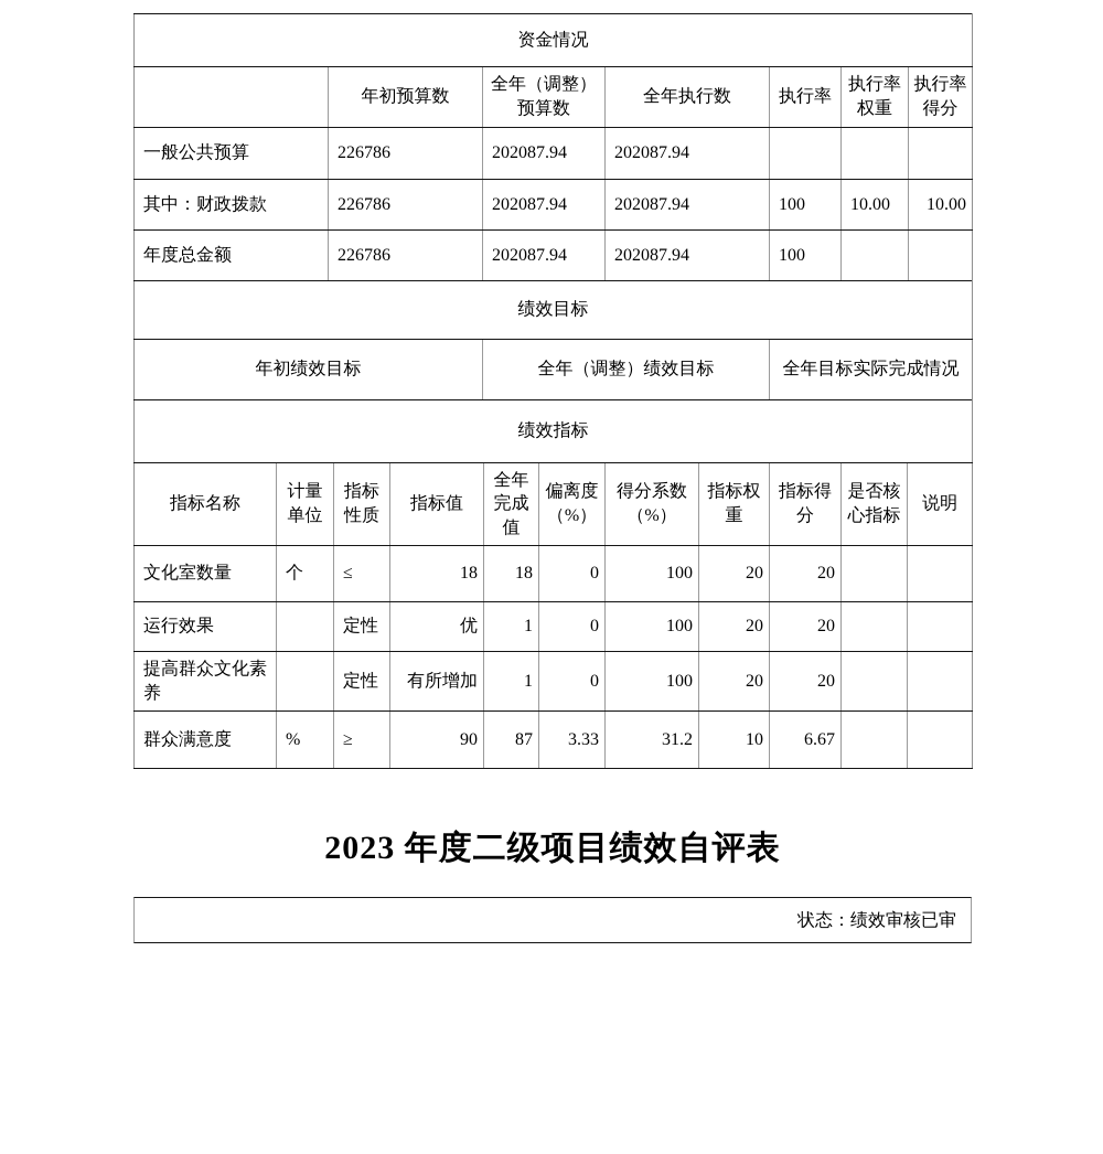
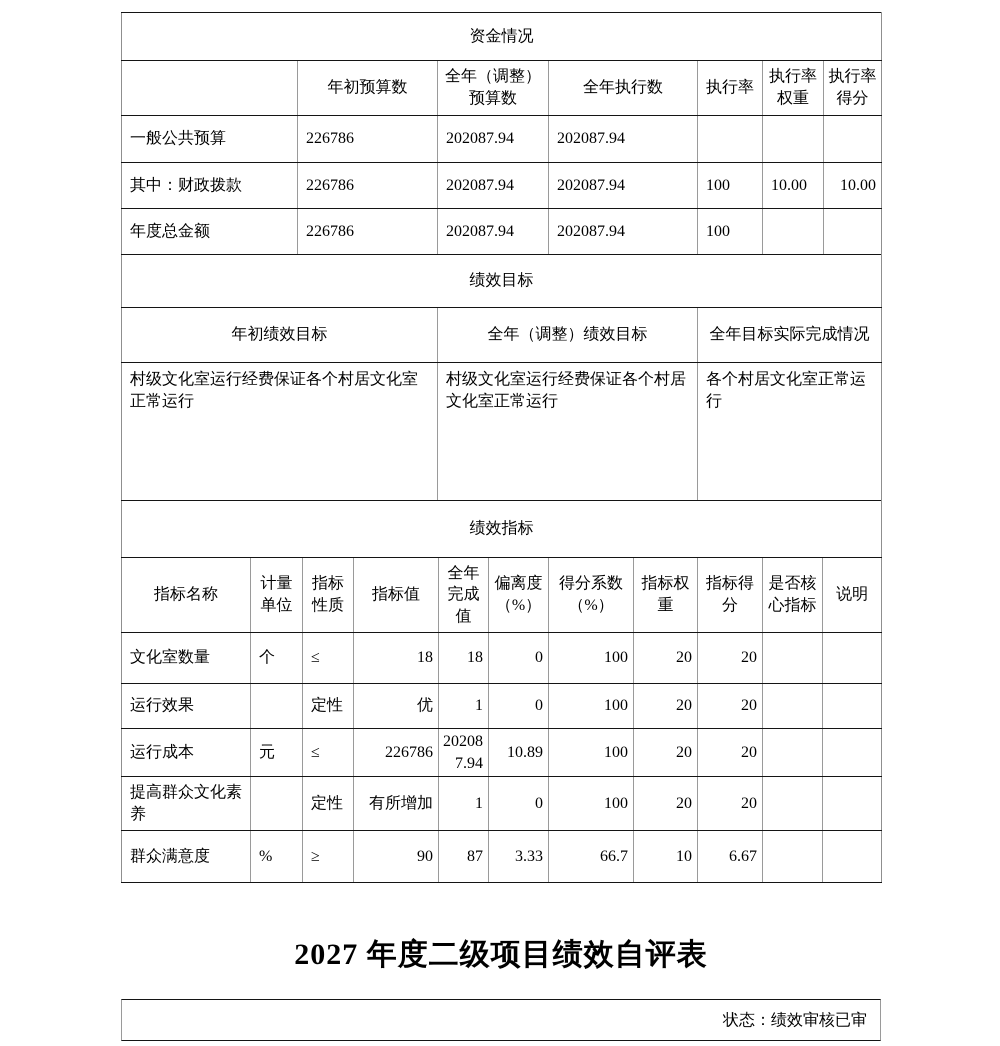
  资金情况
  	年初预算数	全年（调整）预算数	全年执行数	执行率	执行率权重	执行率得分
  一般公共预算	226786	202087.94	202087.94
  其中：财政拨款	226786	202087.94	202087.94	100	10.00	10.00
  年度总金额	226786	202087.94	202087.94	100
  绩效目标
  年初绩效目标	全年（调整）绩效目标	全年目标实际完成情况
+ 村级文化室运行经费保证各个村居文化室正常运行	村级文化室运行经费保证各个村居文化室正常运行	各个村居文化室正常运行
  绩效指标
  指标名称	计量单位	指标性质	指标值	全年完成值	偏离度（%）	得分系数（%）	指标权重	指标得分	是否核心指标	说明
  文化室数量	个	≤	18	18	0	100	20	20
  运行效果		定性	优	1	0	100	20	20
+ 运行成本	元	≤	226786	202087.94	10.89	100	20	20
  提高群众文化素养		定性	有所增加	1	0	100	20	20
- 群众满意度	%	≥	90	87	3.33	31.2	10	6.67
+ 群众满意度	%	≥	90	87	3.33	66.7	10	6.67
- 2023 年度二级项目绩效自评表
+ 2027 年度二级项目绩效自评表
  状态：绩效审核已审
